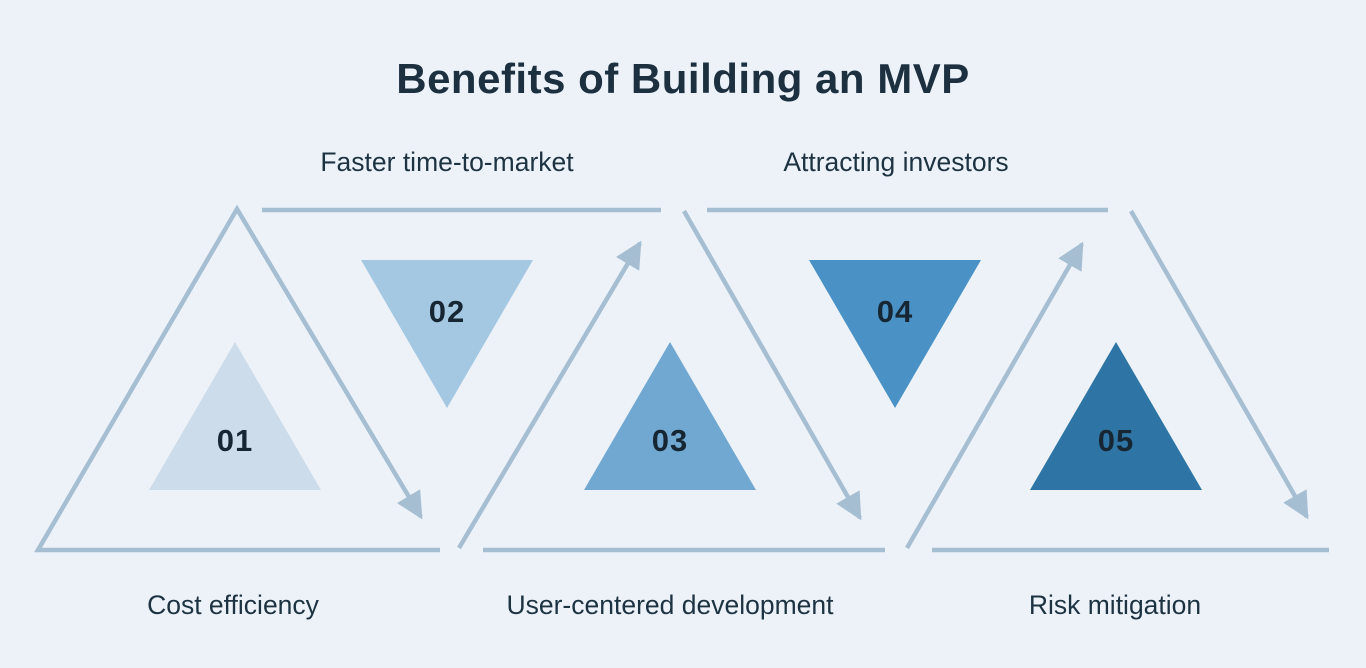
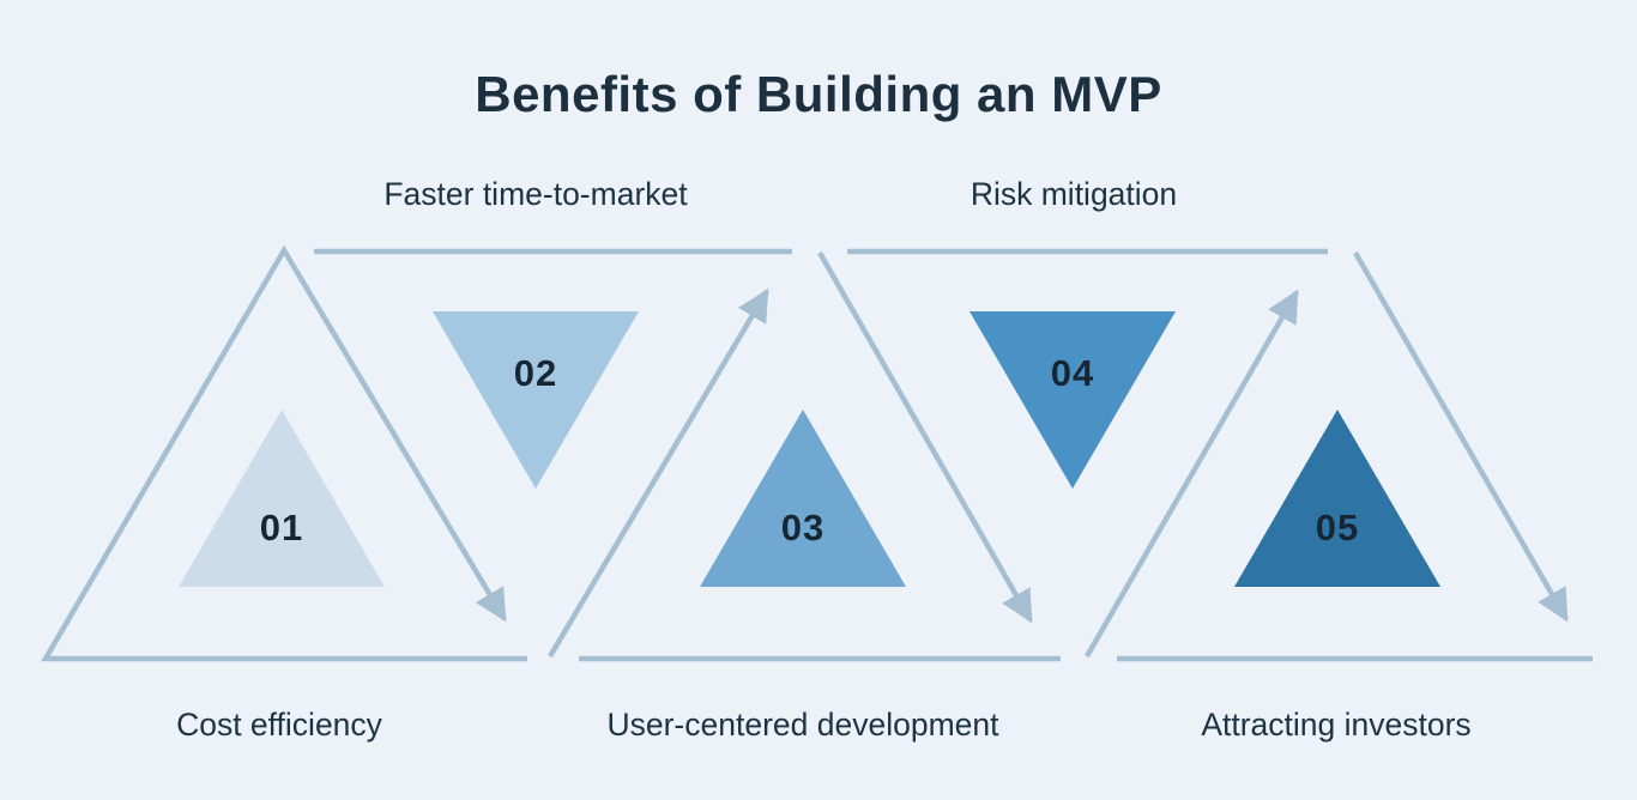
  Benefits of Building an MVP
  01
  Cost efficiency
  02
  Faster time-to-market
  03
  User-centered development
  04
- Attracting investors
+ Risk mitigation
  05
- Risk mitigation
+ Attracting investors
